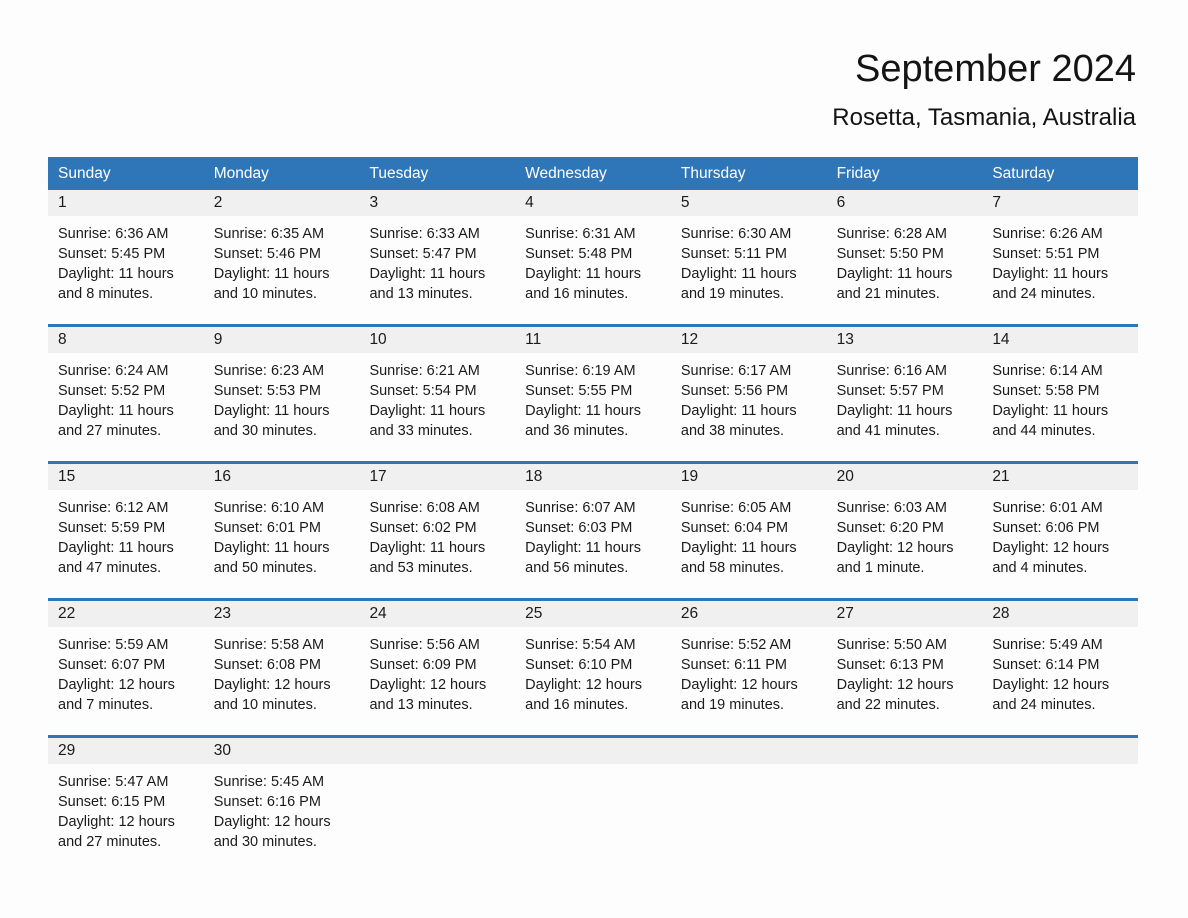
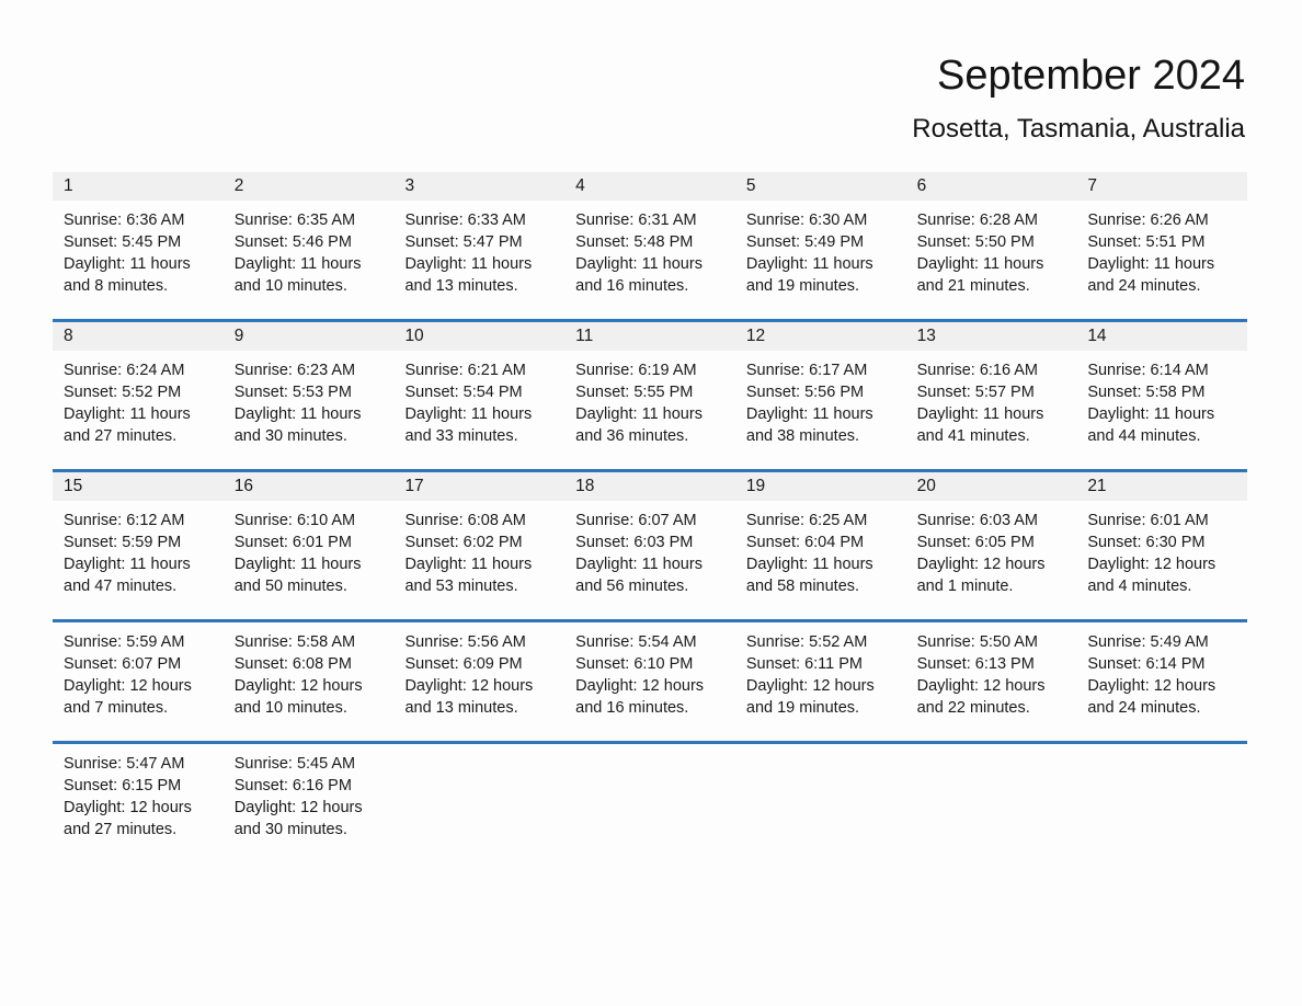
  September 2024
  Rosetta, Tasmania, Australia
- Sunday
- Monday
- Tuesday
- Wednesday
- Thursday
- Friday
- Saturday
  1
  2
  3
  4
  5
  6
  7
  Sunrise: 6:36 AM
  Sunset: 5:45 PM
  Daylight: 11 hours
  and 8 minutes.
  Sunrise: 6:35 AM
  Sunset: 5:46 PM
  Daylight: 11 hours
  and 10 minutes.
  Sunrise: 6:33 AM
  Sunset: 5:47 PM
  Daylight: 11 hours
  and 13 minutes.
  Sunrise: 6:31 AM
  Sunset: 5:48 PM
  Daylight: 11 hours
  and 16 minutes.
  Sunrise: 6:30 AM
- Sunset: 5:11 PM
+ Sunset: 5:49 PM
  Daylight: 11 hours
  and 19 minutes.
  Sunrise: 6:28 AM
  Sunset: 5:50 PM
  Daylight: 11 hours
  and 21 minutes.
  Sunrise: 6:26 AM
  Sunset: 5:51 PM
  Daylight: 11 hours
  and 24 minutes.
  8
  9
  10
  11
  12
  13
  14
  Sunrise: 6:24 AM
  Sunset: 5:52 PM
  Daylight: 11 hours
  and 27 minutes.
  Sunrise: 6:23 AM
  Sunset: 5:53 PM
  Daylight: 11 hours
  and 30 minutes.
  Sunrise: 6:21 AM
  Sunset: 5:54 PM
  Daylight: 11 hours
  and 33 minutes.
  Sunrise: 6:19 AM
  Sunset: 5:55 PM
  Daylight: 11 hours
  and 36 minutes.
  Sunrise: 6:17 AM
  Sunset: 5:56 PM
  Daylight: 11 hours
  and 38 minutes.
  Sunrise: 6:16 AM
  Sunset: 5:57 PM
  Daylight: 11 hours
  and 41 minutes.
  Sunrise: 6:14 AM
  Sunset: 5:58 PM
  Daylight: 11 hours
  and 44 minutes.
  15
  16
  17
  18
  19
  20
  21
  Sunrise: 6:12 AM
  Sunset: 5:59 PM
  Daylight: 11 hours
  and 47 minutes.
  Sunrise: 6:10 AM
  Sunset: 6:01 PM
  Daylight: 11 hours
  and 50 minutes.
  Sunrise: 6:08 AM
  Sunset: 6:02 PM
  Daylight: 11 hours
  and 53 minutes.
  Sunrise: 6:07 AM
  Sunset: 6:03 PM
  Daylight: 11 hours
  and 56 minutes.
- Sunrise: 6:05 AM
+ Sunrise: 6:25 AM
  Sunset: 6:04 PM
  Daylight: 11 hours
  and 58 minutes.
  Sunrise: 6:03 AM
- Sunset: 6:20 PM
+ Sunset: 6:05 PM
  Daylight: 12 hours
  and 1 minute.
  Sunrise: 6:01 AM
- Sunset: 6:06 PM
+ Sunset: 6:30 PM
  Daylight: 12 hours
  and 4 minutes.
- 22
- 23
- 24
- 25
- 26
- 27
- 28
  Sunrise: 5:59 AM
  Sunset: 6:07 PM
  Daylight: 12 hours
  and 7 minutes.
  Sunrise: 5:58 AM
  Sunset: 6:08 PM
  Daylight: 12 hours
  and 10 minutes.
  Sunrise: 5:56 AM
  Sunset: 6:09 PM
  Daylight: 12 hours
  and 13 minutes.
  Sunrise: 5:54 AM
  Sunset: 6:10 PM
  Daylight: 12 hours
  and 16 minutes.
  Sunrise: 5:52 AM
  Sunset: 6:11 PM
  Daylight: 12 hours
  and 19 minutes.
  Sunrise: 5:50 AM
  Sunset: 6:13 PM
  Daylight: 12 hours
  and 22 minutes.
  Sunrise: 5:49 AM
  Sunset: 6:14 PM
  Daylight: 12 hours
  and 24 minutes.
- 29
- 30
  Sunrise: 5:47 AM
  Sunset: 6:15 PM
  Daylight: 12 hours
  and 27 minutes.
  Sunrise: 5:45 AM
  Sunset: 6:16 PM
  Daylight: 12 hours
  and 30 minutes.
